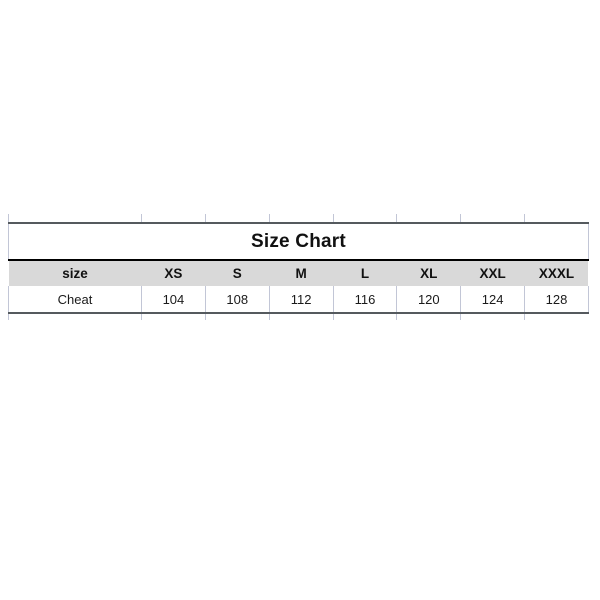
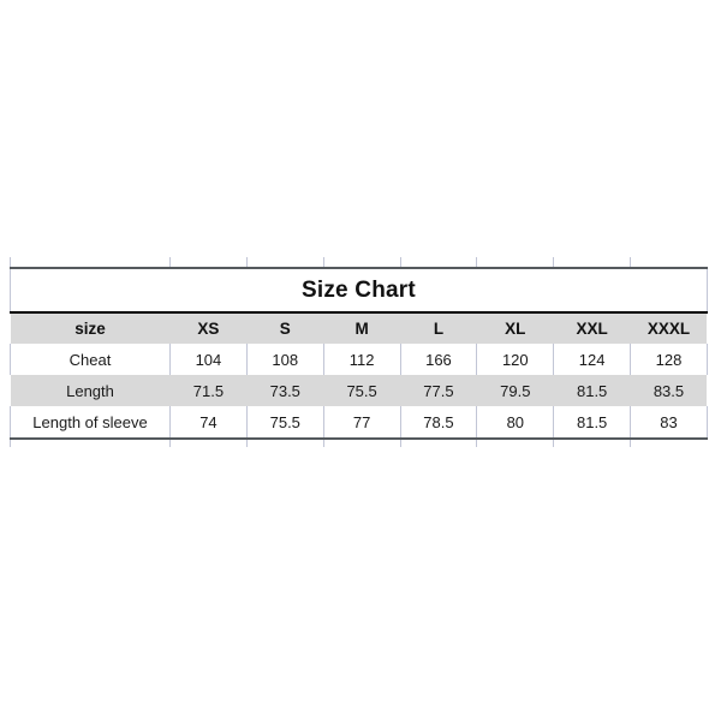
  Size Chart
  size	XS	S	M	L	XL	XXL	XXXL
- Cheat	104	108	112	116	120	124	128
+ Cheat	104	108	112	166	120	124	128
+ Length	71.5	73.5	75.5	77.5	79.5	81.5	83.5
+ Length of sleeve	74	75.5	77	78.5	80	81.5	83
